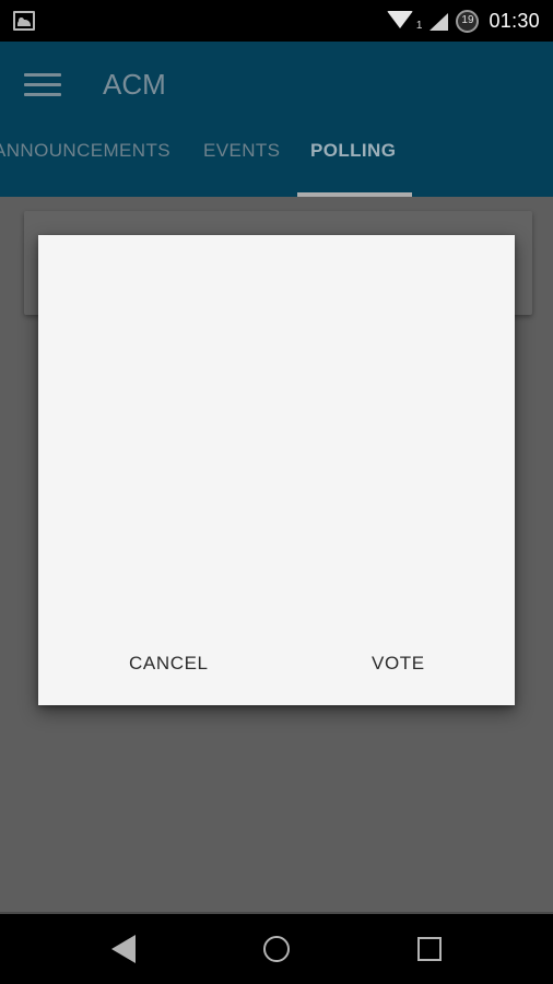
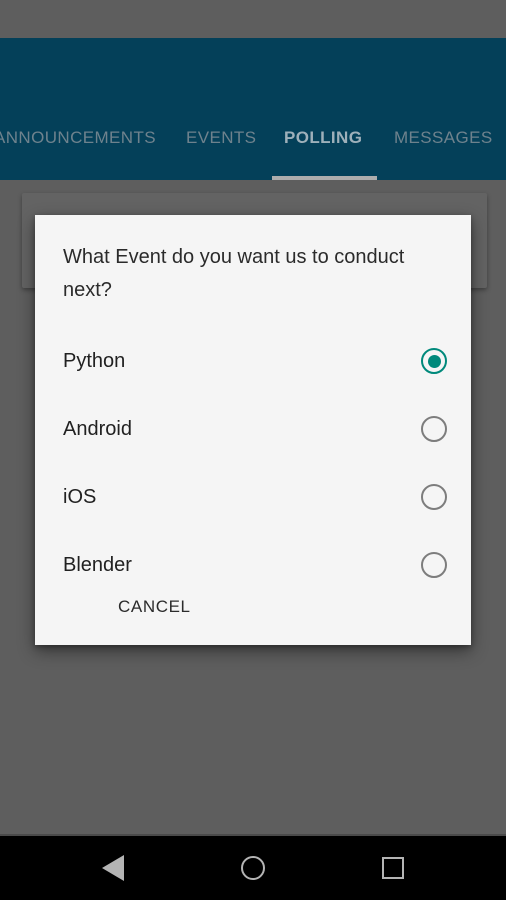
- 1
- 19
- 01:30
- ACM
  NNOUNCEMENTS
  EVENTS
  POLLING
+ MESSAGES
+ What Event do you want us to conduct next?
+ Python
+ Android
+ iOS
+ Blender
  CANCEL
- VOTE
